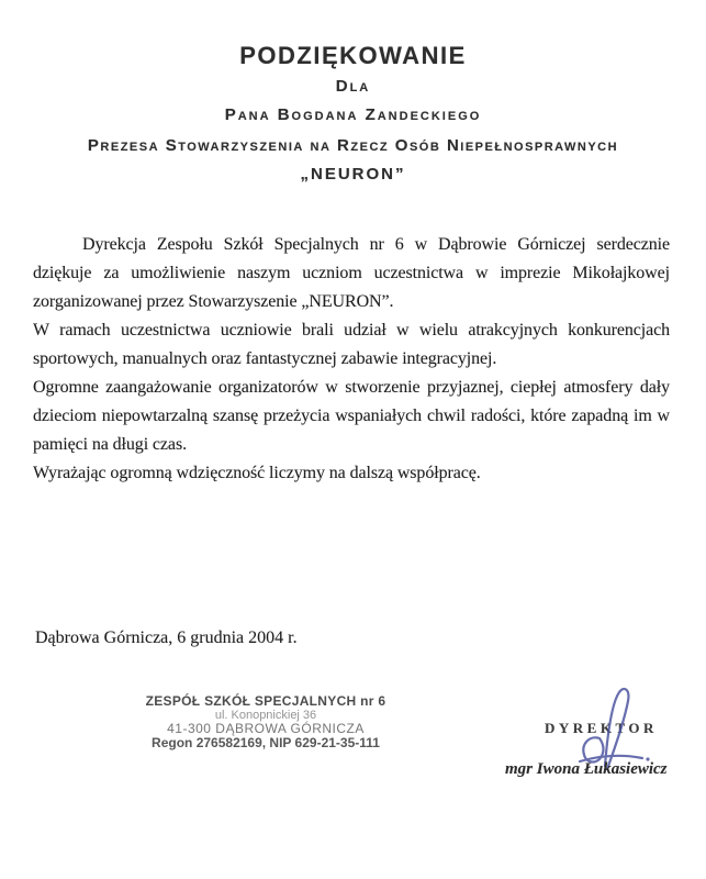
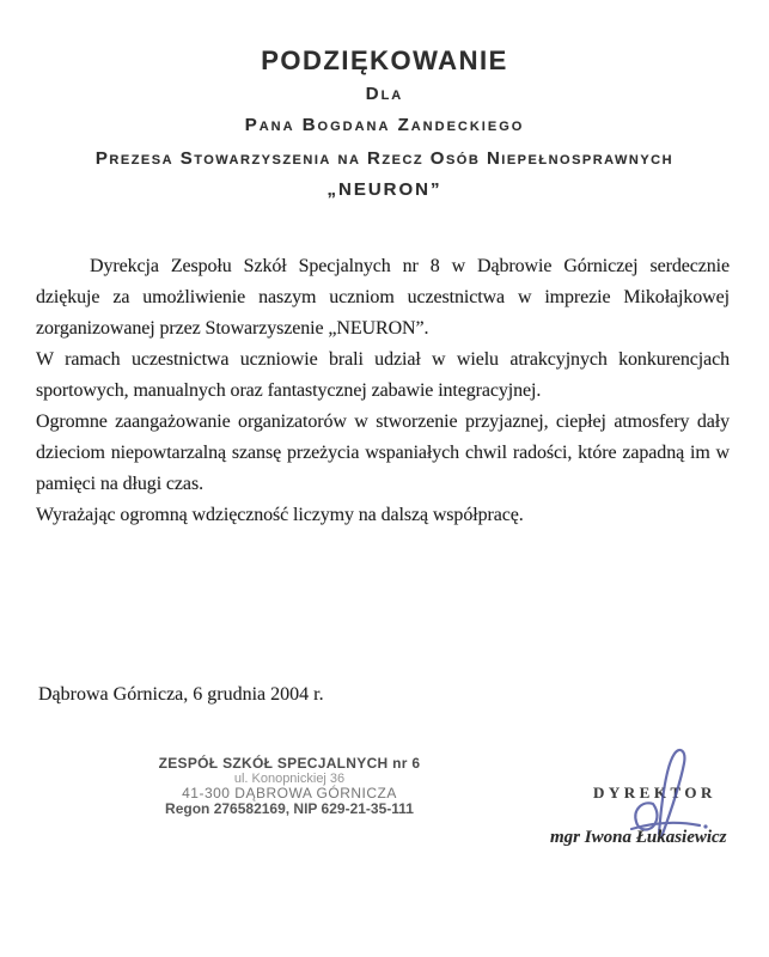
  PODZIĘKOWANIE
  Dla
  Pana Bogdana Zandeckiego
  Prezesa Stowarzyszenia na Rzecz Osób Niepełnosprawnych
  „NEURON”
- Dyrekcja Zespołu Szkół Specjalnych nr 6 w Dąbrowie Górniczej serdecznie dziękuje za umożliwienie naszym uczniom uczestnictwa w imprezie Mikołajkowej zorganizowanej przez Stowarzyszenie „NEURON”.
+ Dyrekcja Zespołu Szkół Specjalnych nr 8 w Dąbrowie Górniczej serdecznie dziękuje za umożliwienie naszym uczniom uczestnictwa w imprezie Mikołajkowej zorganizowanej przez Stowarzyszenie „NEURON”.
  W ramach uczestnictwa uczniowie brali udział w wielu atrakcyjnych konkurencjach sportowych, manualnych oraz fantastycznej zabawie integracyjnej.
  Ogromne zaangażowanie organizatorów w stworzenie przyjaznej, ciepłej atmosfery dały dzieciom niepowtarzalną szansę przeżycia wspaniałych chwil radości, które zapadną im w pamięci na długi czas.
  Wyrażając ogromną wdzięczność liczymy na dalszą współpracę.
  Dąbrowa Górnicza, 6 grudnia 2004 r.
  ZESPÓŁ SZKÓŁ SPECJALNYCH nr 6
  ul. Konopnickiej 36
  41-300 DĄBROWA GÓRNICZA
  Regon 276582169, NIP 629-21-35-111
  DYREKTOR
  mgr Iwona Łukasiewicz
